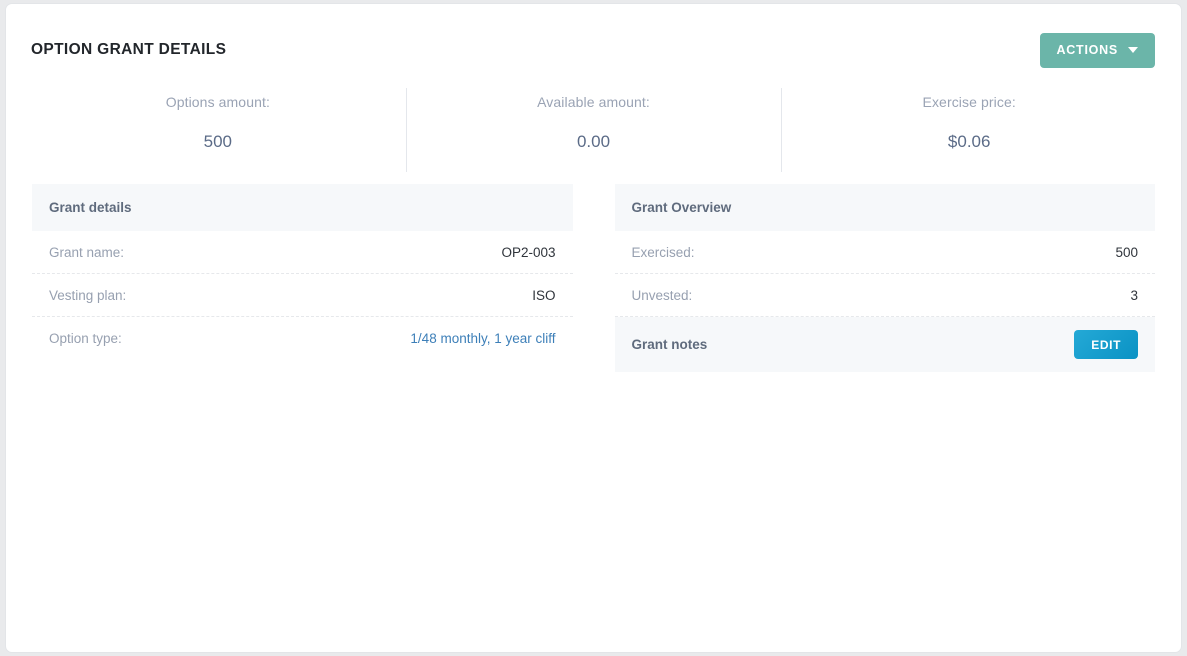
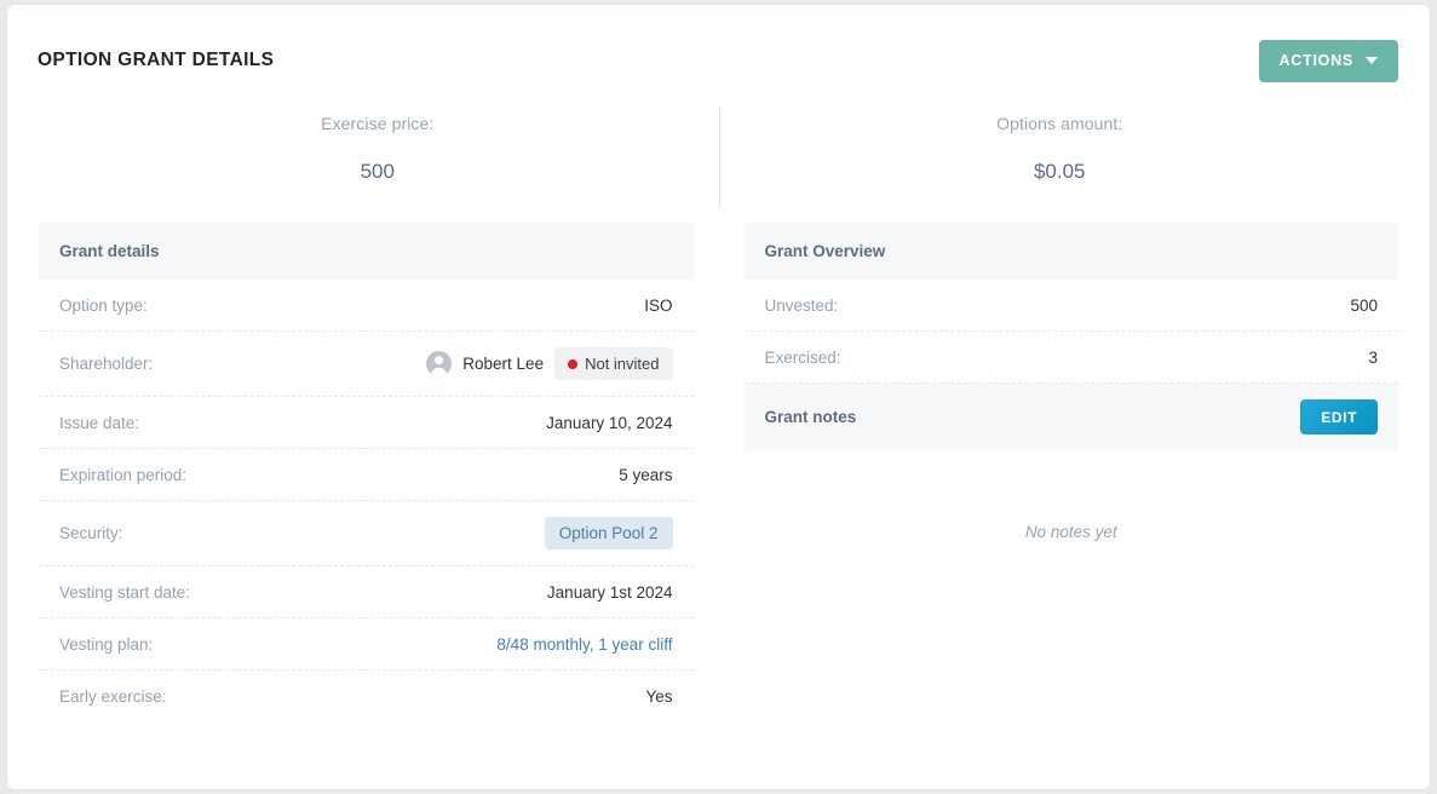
  OPTION GRANT DETAILS
  ACTIONS
- Options amount:
+ Exercise price:
  500
- Available amount:
- 0.00
- Exercise price:
+ Options amount:
- $0.06
+ $0.05
  Grant details
- Grant name:
- OP2-003
- Vesting plan:
+ Option type:
  ISO
+ Shareholder:
+ Robert Lee
+ Not invited
+ Issue date:
+ January 10, 2024
+ Expiration period:
+ 5 years
+ Security:
+ Option Pool 2
+ Vesting start date:
+ January 1st 2024
- Option type:
+ Vesting plan:
- 1/48 monthly, 1 year cliff
+ 8/48 monthly, 1 year cliff
+ Early exercise:
+ Yes
  Grant Overview
- Exercised:
+ Unvested:
  500
- Unvested:
+ Exercised:
  3
  Grant notes
  EDIT
+ No notes yet
